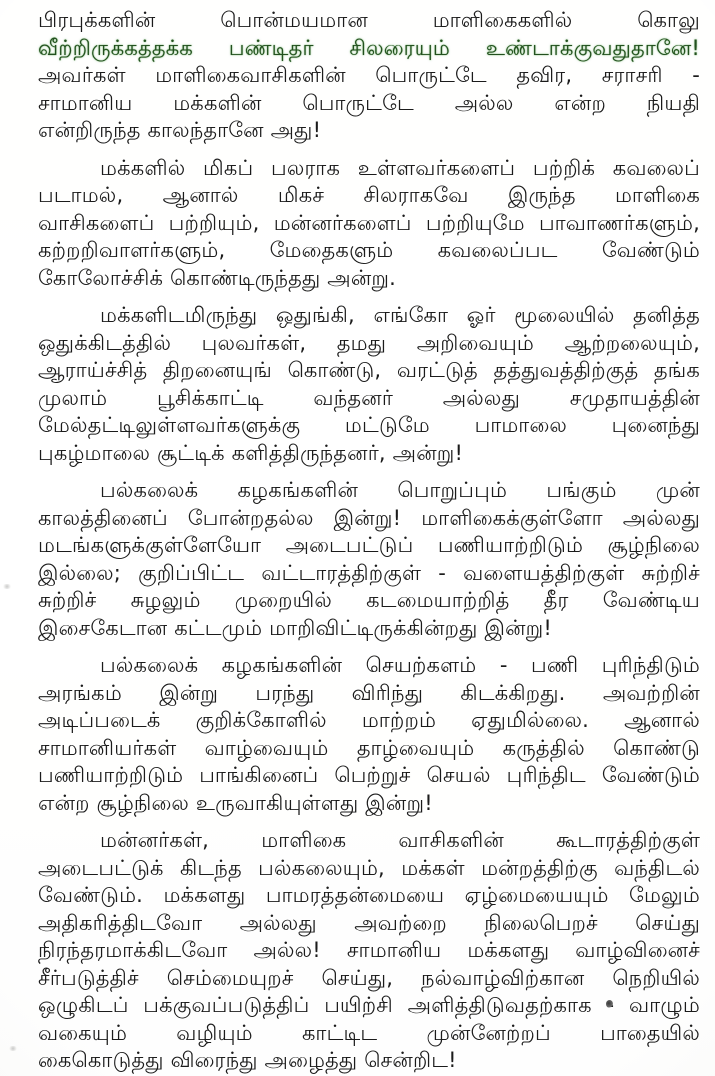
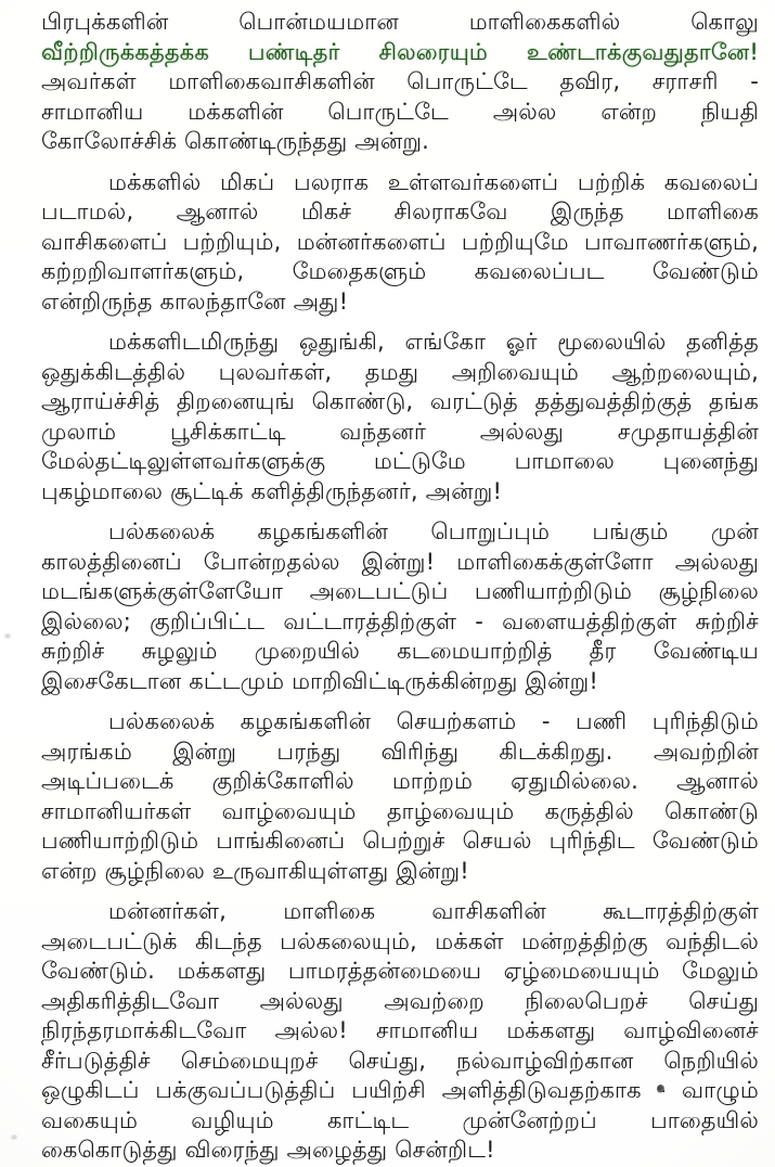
  பிரபுக்களின் பொன்மயமான மாளிகைகளில் கொலு
  வீற்றிருக்கத்தக்க பண்டிதர் சிலரையும் உண்டாக்குவதுதானே!
  அவர்கள் மாளிகைவாசிகளின் பொருட்டே தவிர, சராசரி -
  சாமானிய மக்களின் பொருட்டே அல்ல என்ற நியதி
- என்றிருந்த காலந்தானே அது!
+ கோலோச்சிக் கொண்டிருந்தது அன்று.
  மக்களில் மிகப் பலராக உள்ளவர்களைப் பற்றிக் கவலைப்
  படாமல், ஆனால் மிகச் சிலராகவே இருந்த மாளிகை
  வாசிகளைப் பற்றியும், மன்னர்களைப் பற்றியுமே பாவாணர்களும்,
  கற்றறிவாளர்களும், மேதைகளும் கவலைப்பட வேண்டும்
- கோலோச்சிக் கொண்டிருந்தது அன்று.
+ என்றிருந்த காலந்தானே அது!
  மக்களிடமிருந்து ஒதுங்கி, எங்கோ ஓர் மூலையில் தனித்த
  ஒதுக்கிடத்தில் புலவர்கள், தமது அறிவையும் ஆற்றலையும்,
  ஆராய்ச்சித் திறனையுங் கொண்டு, வரட்டுத் தத்துவத்திற்குத் தங்க
  முலாம் பூசிக்காட்டி வந்தனர் அல்லது சமுதாயத்தின்
  மேல்தட்டிலுள்ளவர்களுக்கு மட்டுமே பாமாலை புனைந்து
  புகழ்மாலை சூட்டிக் களித்திருந்தனர், அன்று!
  பல்கலைக் கழகங்களின் பொறுப்பும் பங்கும் முன்
  காலத்தினைப் போன்றதல்ல இன்று! மாளிகைக்குள்ளோ அல்லது
  மடங்களுக்குள்ளேயோ அடைபட்டுப் பணியாற்றிடும் சூழ்நிலை
  இல்லை; குறிப்பிட்ட வட்டாரத்திற்குள் - வளையத்திற்குள் சுற்றிச்
  சுற்றிச் சுழலும் முறையில் கடமையாற்றித் தீர வேண்டிய
  இசைகேடான கட்டமும் மாறிவிட்டிருக்கின்றது இன்று!
  பல்கலைக் கழகங்களின் செயற்களம் - பணி புரிந்திடும்
  அரங்கம் இன்று பரந்து விரிந்து கிடக்கிறது. அவற்றின்
  அடிப்படைக் குறிக்கோளில் மாற்றம் ஏதுமில்லை. ஆனால்
  சாமானியர்கள் வாழ்வையும் தாழ்வையும் கருத்தில் கொண்டு
  பணியாற்றிடும் பாங்கினைப் பெற்றுச் செயல் புரிந்திட வேண்டும்
  என்ற சூழ்நிலை உருவாகியுள்ளது இன்று!
  மன்னர்கள், மாளிகை வாசிகளின் கூடாரத்திற்குள்
  அடைபட்டுக் கிடந்த பல்கலையும், மக்கள் மன்றத்திற்கு வந்திடல்
  வேண்டும். மக்களது பாமரத்தன்மையை ஏழ்மையையும் மேலும்
  அதிகரித்திடவோ அல்லது அவற்றை நிலைபெறச் செய்து
  நிரந்தரமாக்கிடவோ அல்ல! சாமானிய மக்களது வாழ்வினைச்
  சீர்படுத்திச் செம்மையுறச் செய்து, நல்வாழ்விற்கான நெறியில்
  ஒழுகிடப் பக்குவப்படுத்திப் பயிற்சி அளித்திடுவதற்காக வாழும்
  வகையும் வழியும் காட்டிட முன்னேற்றப் பாதையில்
  கைகொடுத்து விரைந்து அழைத்து சென்றிட!
